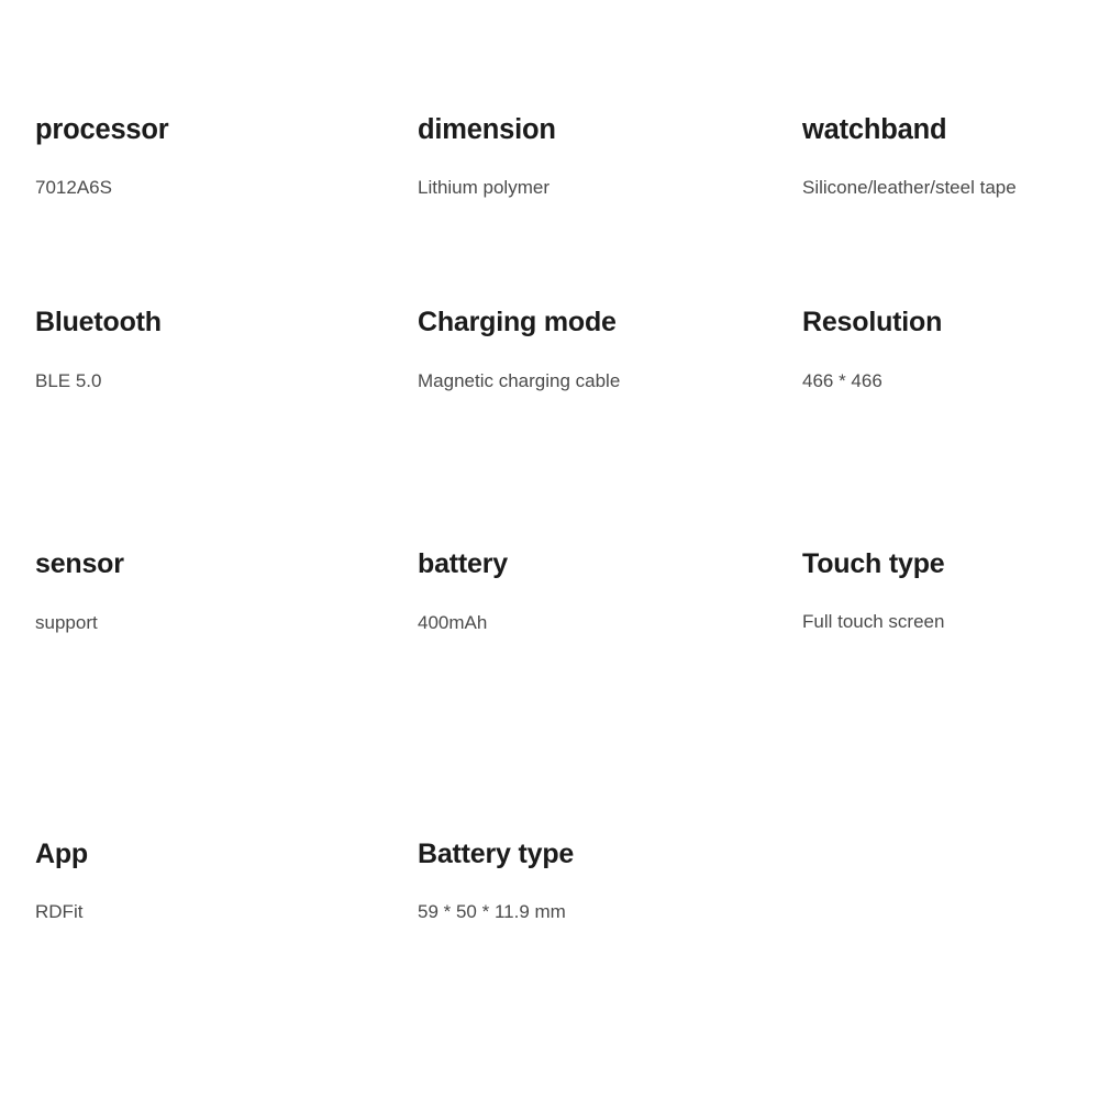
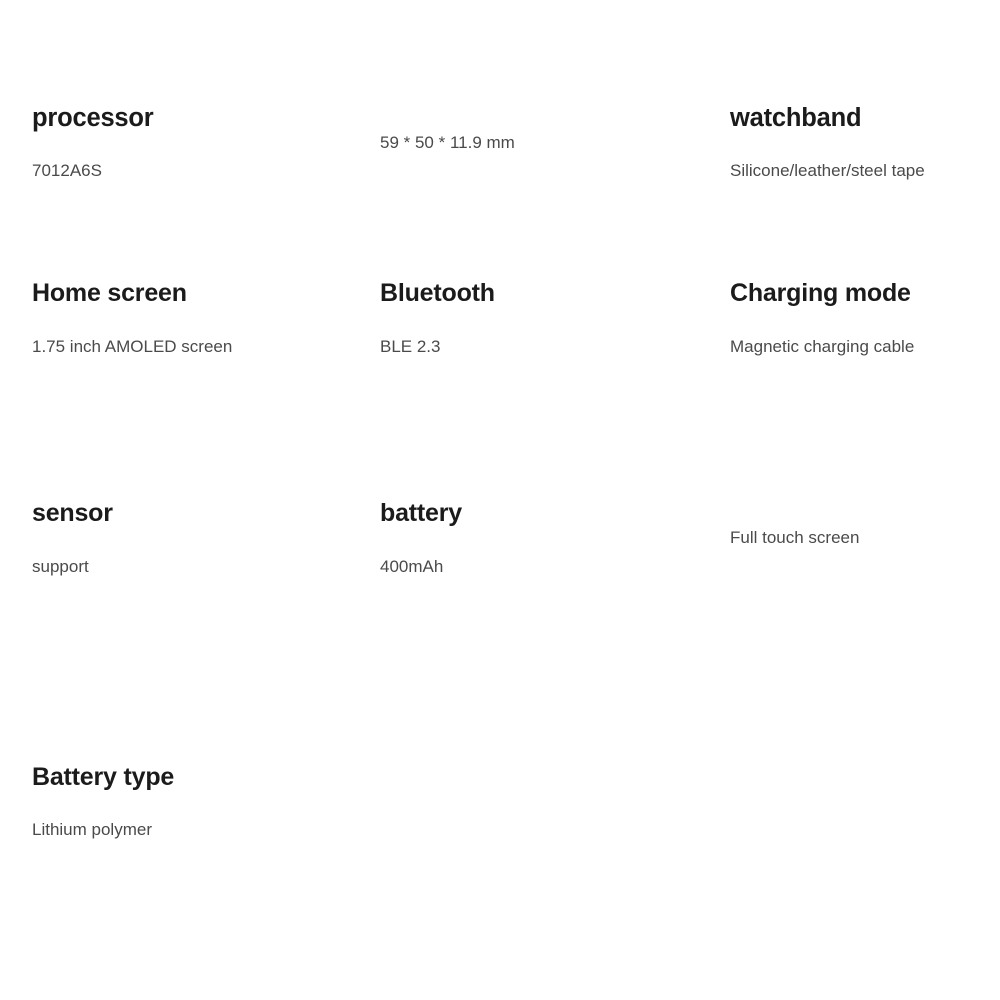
  processor
  7012A6S
- dimension
- Lithium polymer
+ 59 * 50 * 11.9 mm
  watchband
  Silicone/leather/steel tape
+ Home screen
+ 1.75 inch AMOLED screen
  Bluetooth
- BLE 5.0
+ BLE 2.3
  Charging mode
  Magnetic charging cable
- Resolution
- 466 * 466
  sensor
  support
  battery
  400mAh
- Touch type
  Full touch screen
- App
- RDFit
  Battery type
- 59 * 50 * 11.9 mm
+ Lithium polymer
